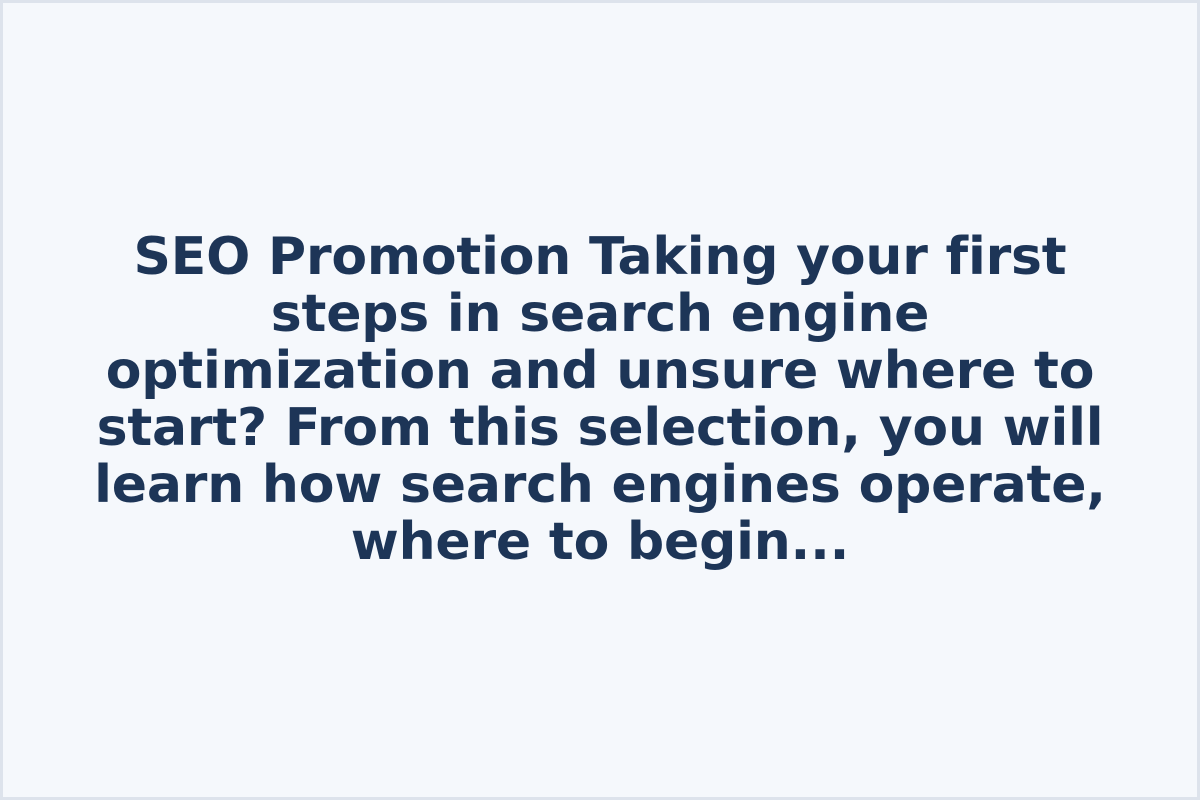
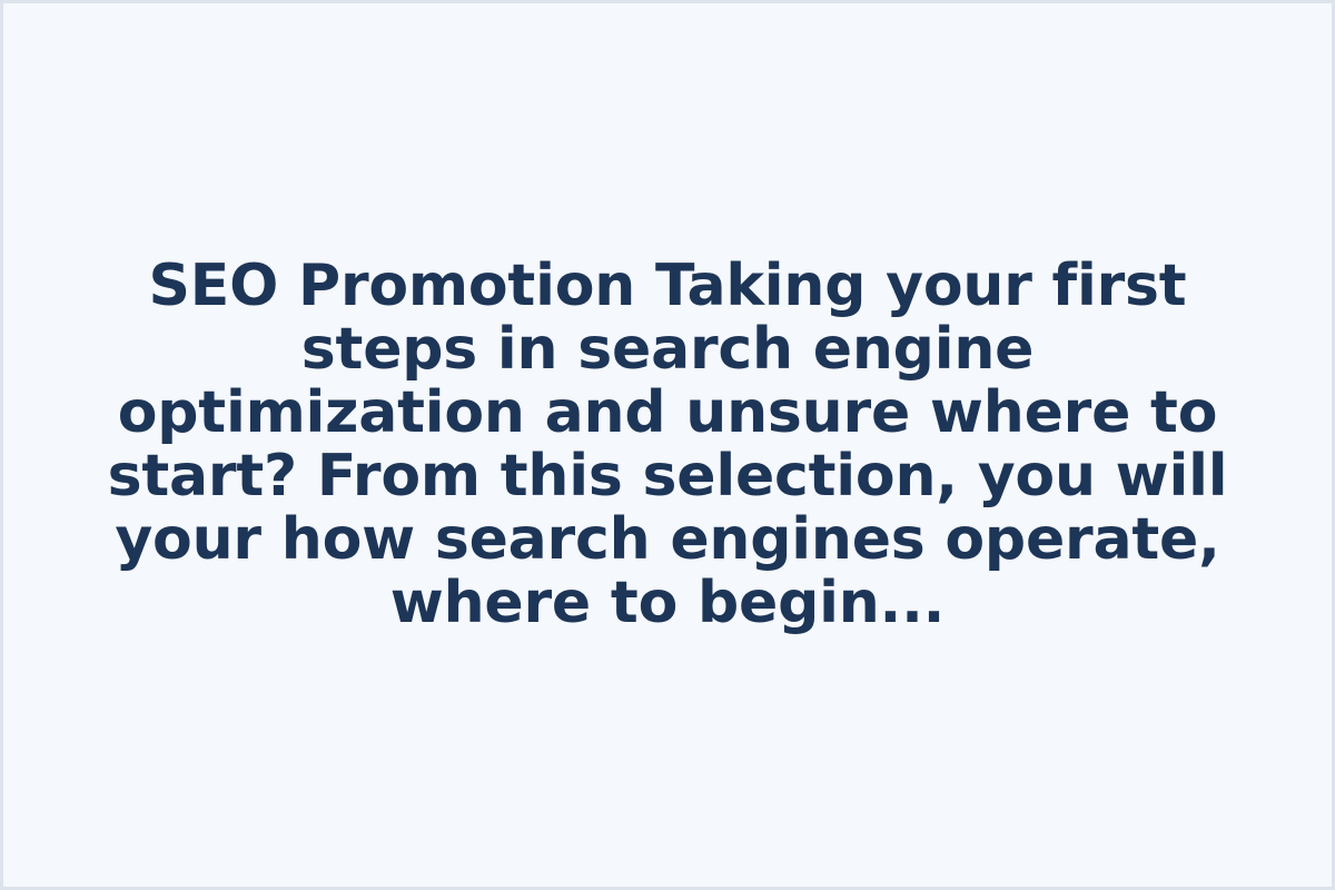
- SEO Promotion Taking your first steps in search engine optimization and unsure where to start? From this selection, you will learn how search engines operate, where to begin...
+ SEO Promotion Taking your first steps in search engine optimization and unsure where to start? From this selection, you will your how search engines operate, where to begin...
